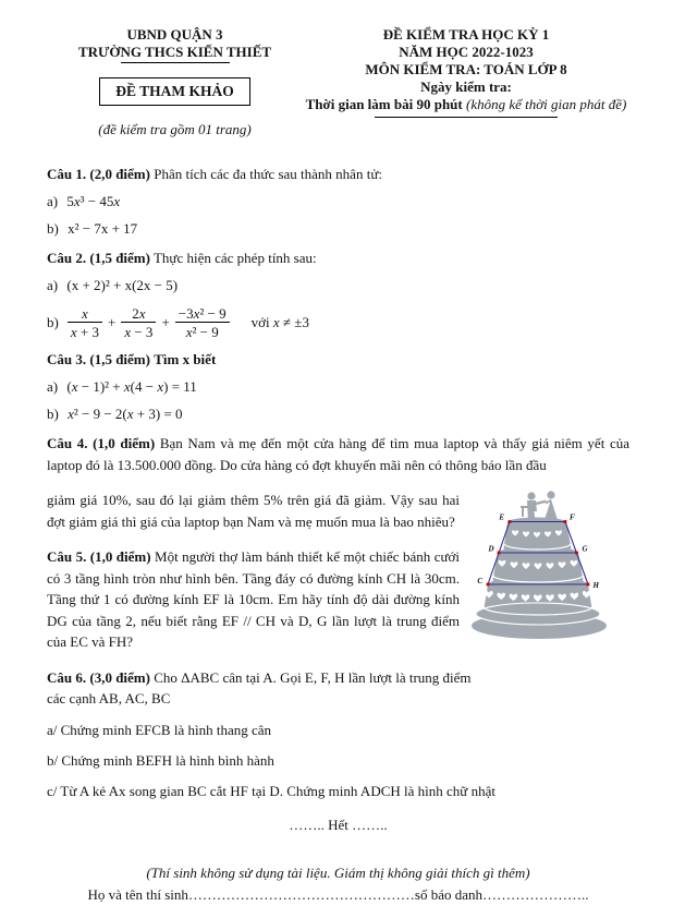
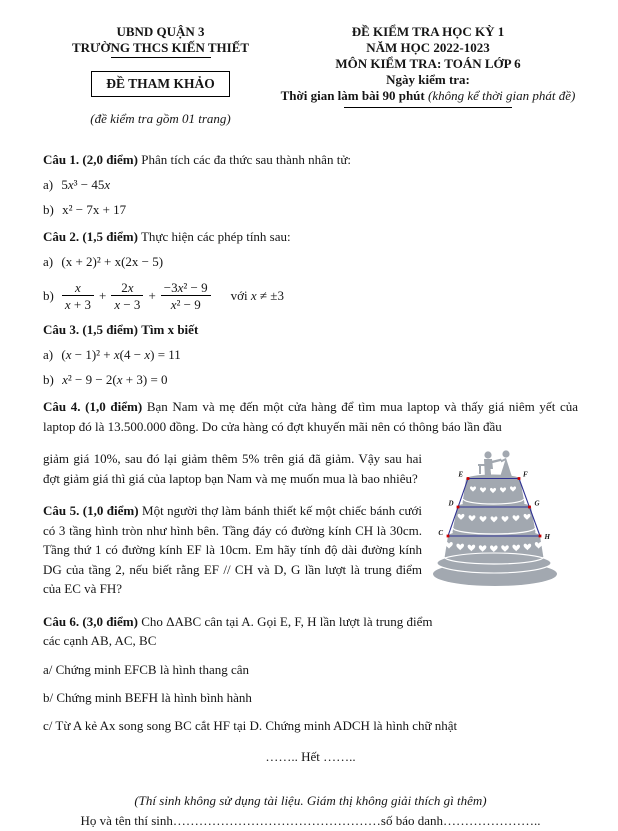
  UBND QUẬN 3
  TRƯỜNG THCS KIẾN THIẾT
  ĐỀ THAM KHẢO
  (đề kiểm tra gồm 01 trang)
  ĐỀ KIỂM TRA HỌC KỲ 1
  NĂM HỌC 2022-1023
- MÔN KIỂM TRA: TOÁN LỚP 8
+ MÔN KIỂM TRA: TOÁN LỚP 6
  Ngày kiểm tra:
  Thời gian làm bài 90 phút (không kể thời gian phát đề)
  Câu 1. (2,0 điểm) Phân tích các đa thức sau thành nhân tử:
  a) 5x³ − 45x
  b) x² − 7x + 17
  Câu 2. (1,5 điểm) Thực hiện các phép tính sau:
  a) (x + 2)² + x(2x − 5)
  b)
  x
  x + 3
  +
  2x
  x − 3
  +
  −3x² − 9
  x² − 9
  với x ≠ ±3
  Câu 3. (1,5 điểm) Tìm x biết
  a) (x − 1)² + x(4 − x) = 11
  b) x² − 9 − 2(x + 3) = 0
  Câu 4. (1,0 điểm) Bạn Nam và mẹ đến một cửa hàng để tìm mua laptop và thấy giá niêm yết của laptop đó là 13.500.000 đồng. Do cửa hàng có đợt khuyến mãi nên có thông báo lần đầu
  E
  F
  D
  G
  C
  H
  giảm giá 10%, sau đó lại giảm thêm 5% trên giá đã giảm. Vậy sau hai đợt giảm giá thì giá của laptop bạn Nam và mẹ muốn mua là bao nhiêu?
  Câu 5. (1,0 điểm) Một người thợ làm bánh thiết kế một chiếc bánh cưới có 3 tầng hình tròn như hình bên. Tầng đáy có đường kính CH là 30cm. Tầng thứ 1 có đường kính EF là 10cm. Em hãy tính độ dài đường kính DG của tầng 2, nếu biết rằng EF // CH và D, G lần lượt là trung điểm của EC và FH?
  Câu 6. (3,0 điểm) Cho ΔABC cân tại A. Gọi E, F, H lần lượt là trung điểm các cạnh AB, AC, BC
  a/ Chứng minh EFCB là hình thang cân
  b/ Chứng minh BEFH là hình bình hành
- c/ Từ A kẻ Ax song gian BC cắt HF tại D. Chứng minh ADCH là hình chữ nhật
+ c/ Từ A kẻ Ax song song BC cắt HF tại D. Chứng minh ADCH là hình chữ nhật
  …….. Hết ……..
  (Thí sinh không sử dụng tài liệu. Giám thị không giải thích gì thêm)
  Họ và tên thí sinh…………………………………………số báo danh…………………..
